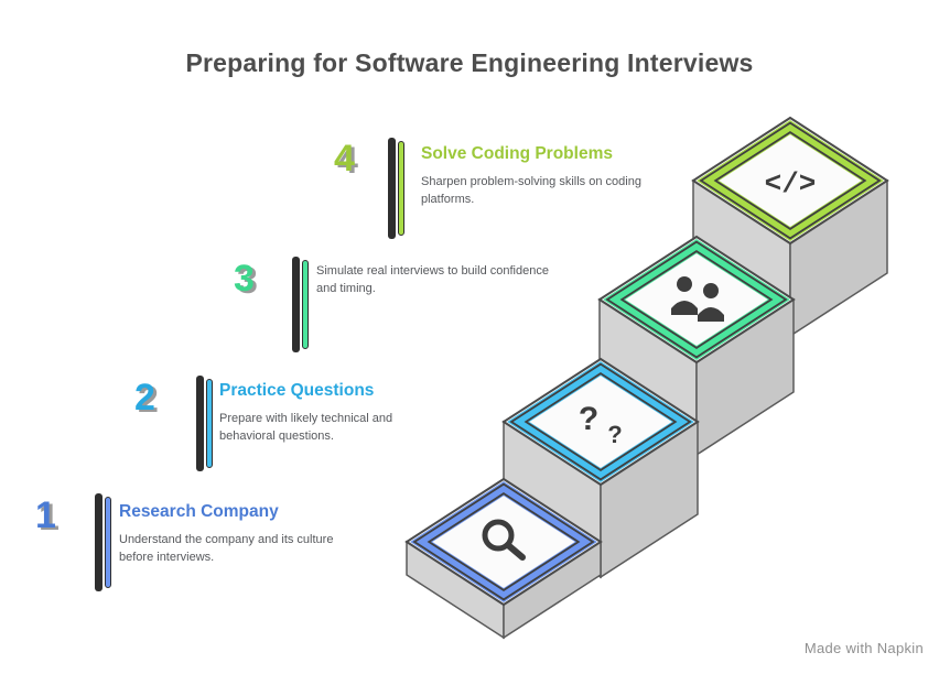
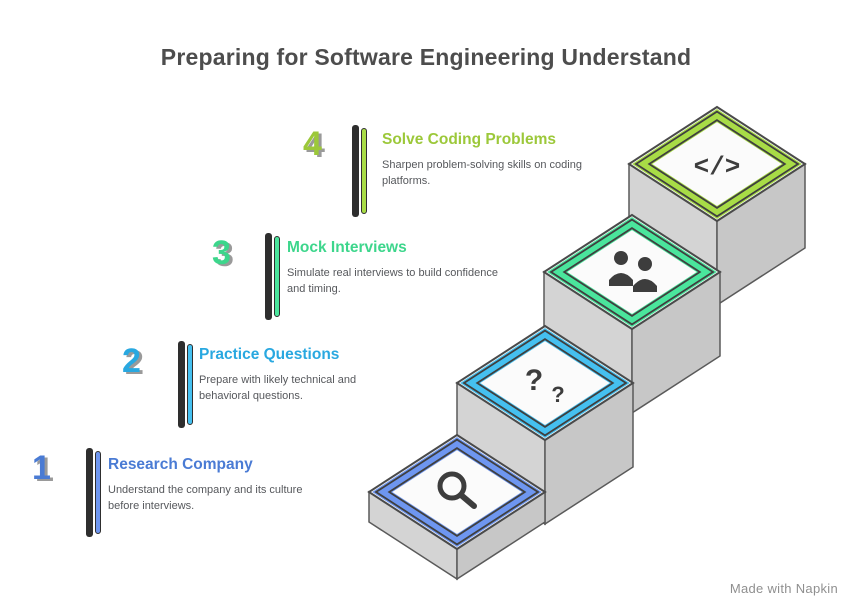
- Preparing for Software Engineering Interviews
+ Preparing for Software Engineering Understand
  </>
  ?
  ?
  1
  Research Company
  Understand the company and its culture before interviews.
  2
  Practice Questions
  Prepare with likely technical and behavioral questions.
  3
+ Mock Interviews
  Simulate real interviews to build confidence and timing.
  4
  Solve Coding Problems
  Sharpen problem-solving skills on coding platforms.
  Made with Napkin
